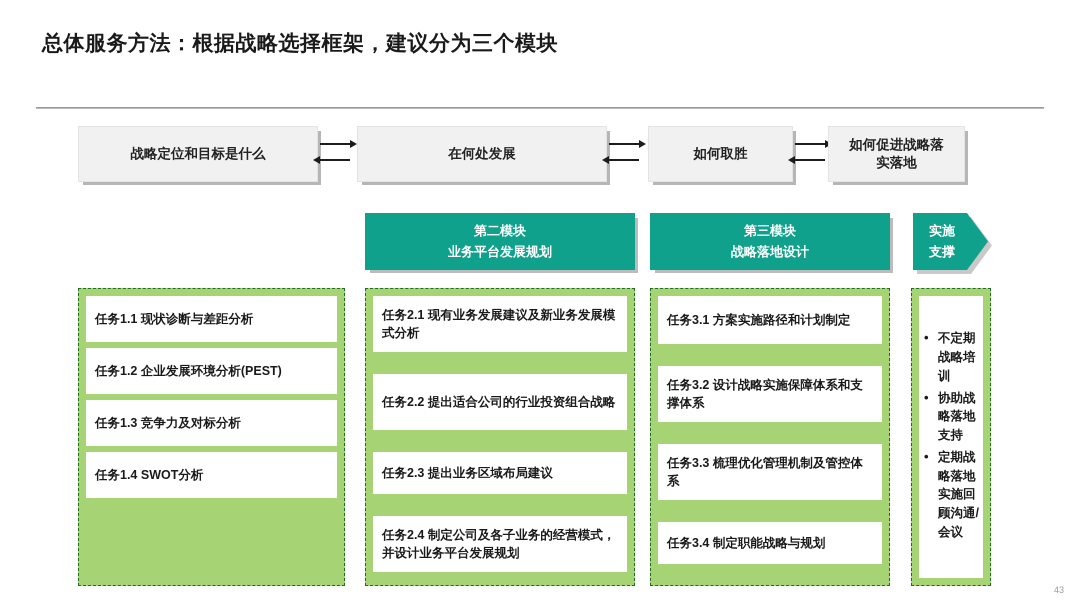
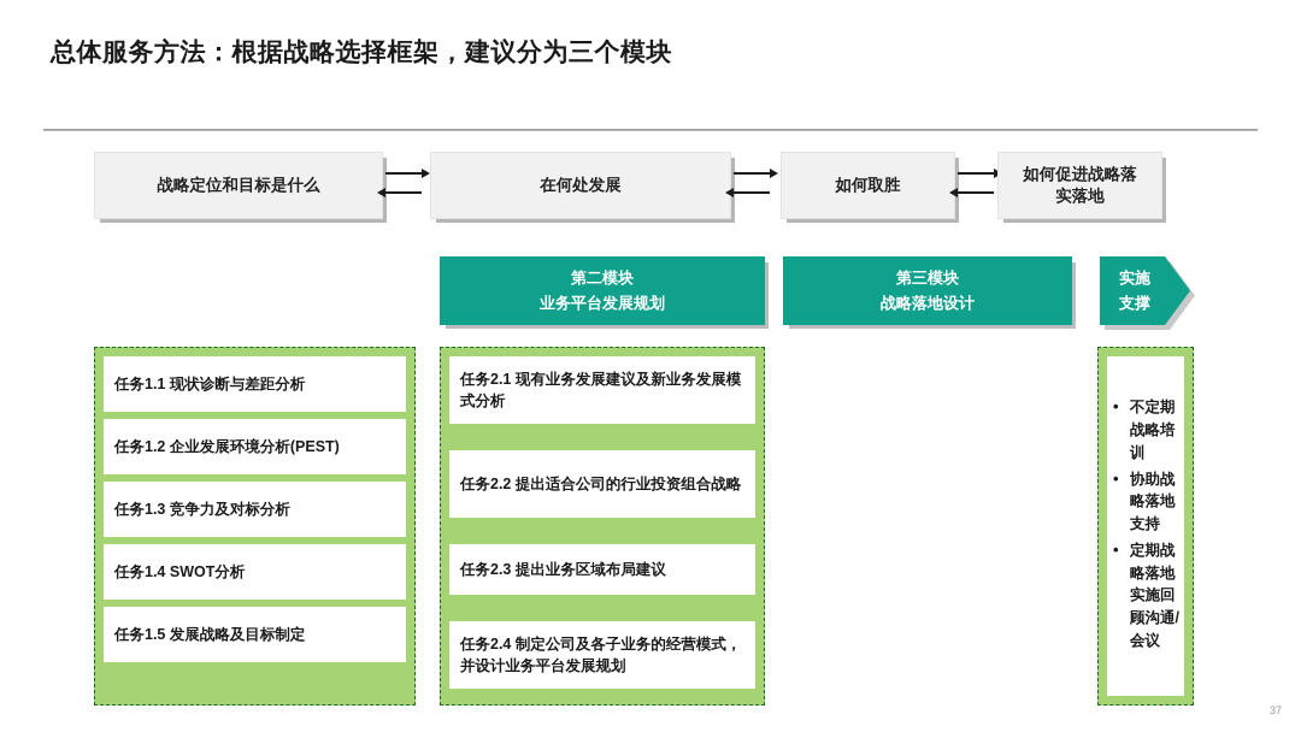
  总体服务方法：根据战略选择框架，建议分为三个模块
  战略定位和目标是什么
  在何处发展
  如何取胜
  如何促进战略落
  实落地
  第二模块
  业务平台发展规划
  第三模块
  战略落地设计
  实施
  支撑
  任务1.1 现状诊断与差距分析
  任务1.2 企业发展环境分析(PEST)
  任务1.3 竞争力及对标分析
  任务1.4 SWOT分析
+ 任务1.5 发展战略及目标制定
  任务2.1 现有业务发展建议及新业务发展模式分析
  任务2.2 提出适合公司的行业投资组合战略
  任务2.3 提出业务区域布局建议
  任务2.4 制定公司及各子业务的经营模式，并设计业务平台发展规划
- 任务3.1 方案实施路径和计划制定
- 任务3.2 设计战略实施保障体系和支撑体系
- 任务3.3 梳理优化管理机制及管控体系
- 任务3.4 制定职能战略与规划
  不定期战略培训
  协助战略落地支持
  定期战略落地实施回顾沟通/会议
- 43
+ 37
